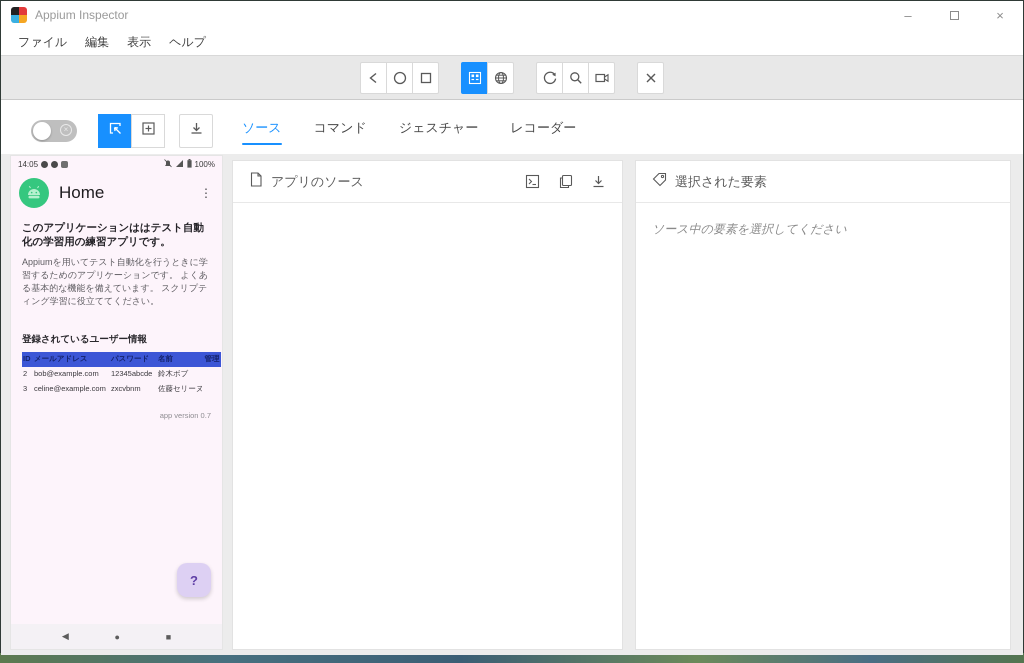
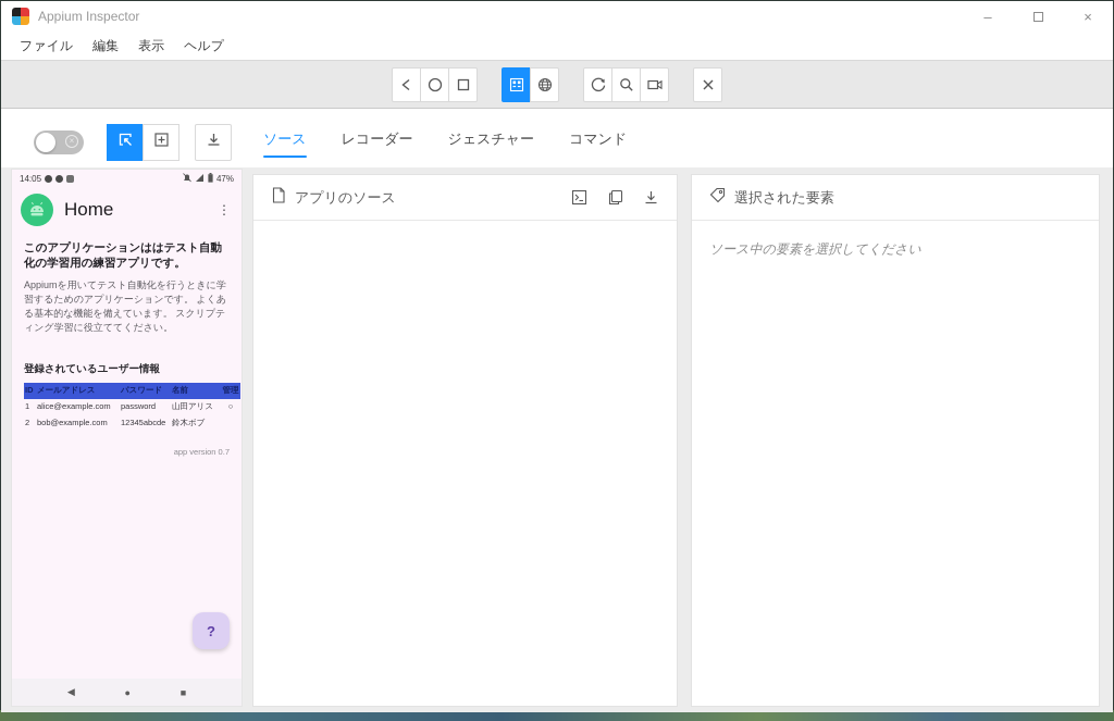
  Appium Inspector
  –
  ×
  ファイル
  編集
  表示
  ヘルプ
  ×
  ソース
- コマンド
+ レコーダー
  ジェスチャー
- レコーダー
+ コマンド
  14:05
- 100%
+ 47%
  Home
  ⋮
  このアプリケーションははテスト自動化の学習用の練習アプリです。
  Appiumを用いてテスト自動化を行うときに学習するためのアプリケーションです。 よくある基本的な機能を備えています。 スクリプティング学習に役立ててください。
  登録されているユーザー情報
  ID	メールアドレス	パスワード	名前	管理
+ 1	alice@example.com	password	山田アリス	○
  2	bob@example.com	12345abcde	鈴木ボブ
- 3	celine@example.com	zxcvbnm	佐藤セリーヌ
  app version 0.7
  ?
  ◀
  ●
  ■
  アプリのソース
  選択された要素
  ソース中の要素を選択してください
